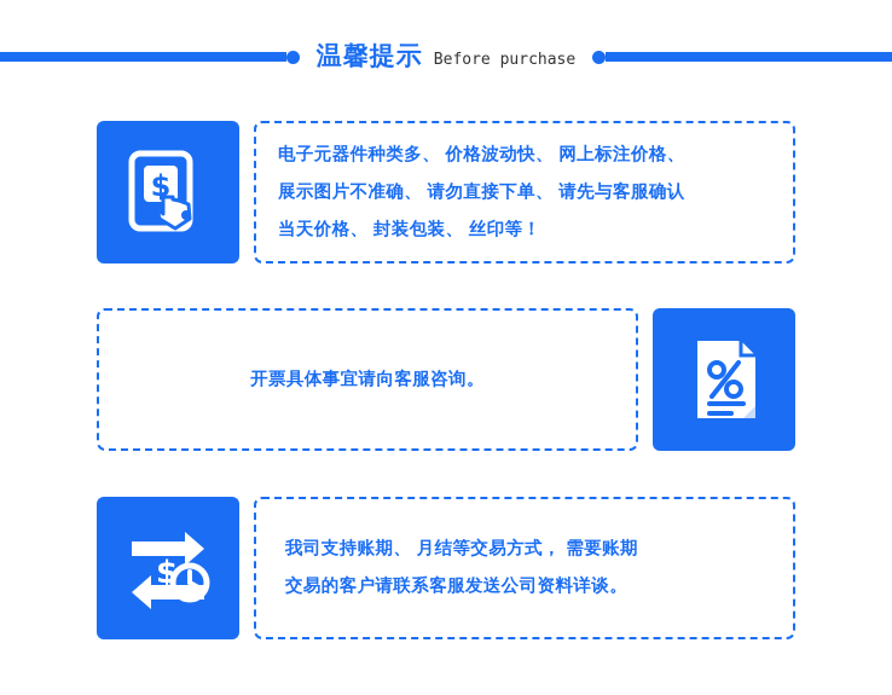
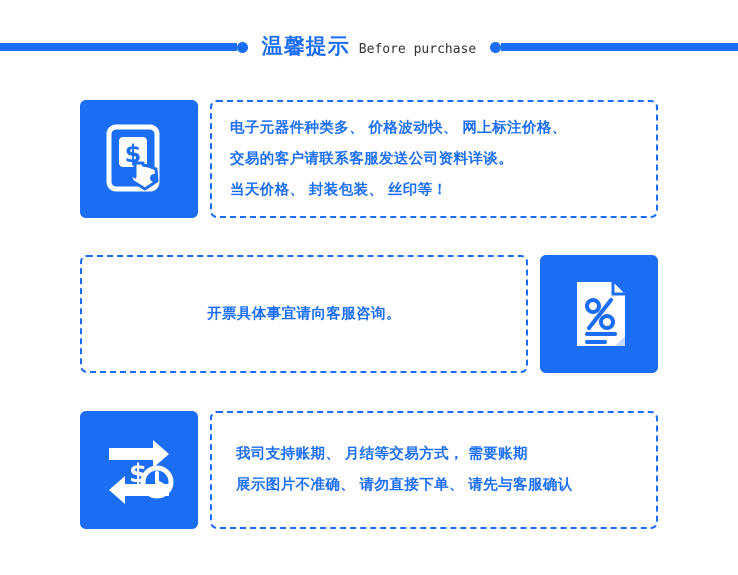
  温馨提示
  Before purchase
  $
  电子元器件种类多、 价格波动快、 网上标注价格、
- 展示图片不准确、 请勿直接下单、 请先与客服确认
+ 交易的客户请联系客服发送公司资料详谈。
  当天价格、 封装包装、 丝印等！
  开票具体事宜请向客服咨询。
  $
  我司支持账期、 月结等交易方式， 需要账期
- 交易的客户请联系客服发送公司资料详谈。
+ 展示图片不准确、 请勿直接下单、 请先与客服确认
